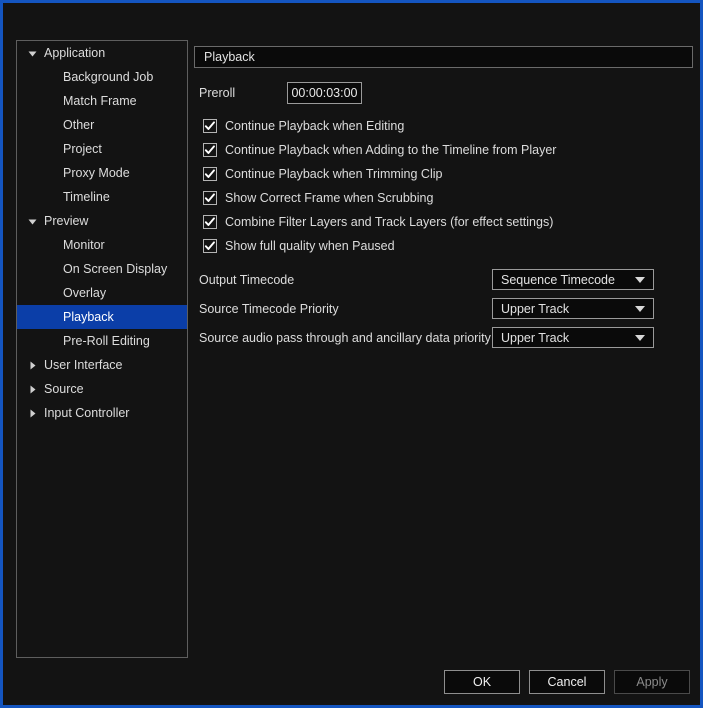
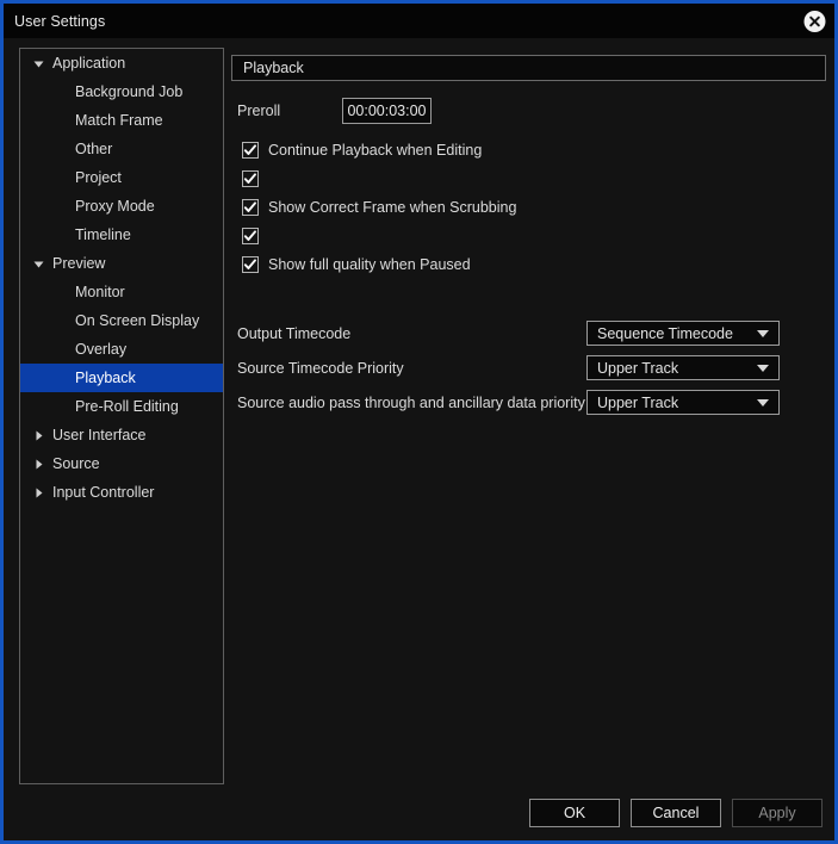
+ User Settings
  Application
  Background Job
  Match Frame
  Other
  Project
  Proxy Mode
  Timeline
  Preview
  Monitor
  On Screen Display
  Overlay
  Playback
  Pre-Roll Editing
  User Interface
  Source
  Input Controller
  Playback
  Preroll
  00:00:03:00
  Continue Playback when Editing
- Continue Playback when Adding to the Timeline from Player
- Continue Playback when Trimming Clip
  Show Correct Frame when Scrubbing
- Combine Filter Layers and Track Layers (for effect settings)
  Show full quality when Paused
  Output Timecode
  Sequence Timecode
  Source Timecode Priority
  Upper Track
  Source audio pass through and ancillary data priority
  Upper Track
  OK
  Cancel
  Apply
